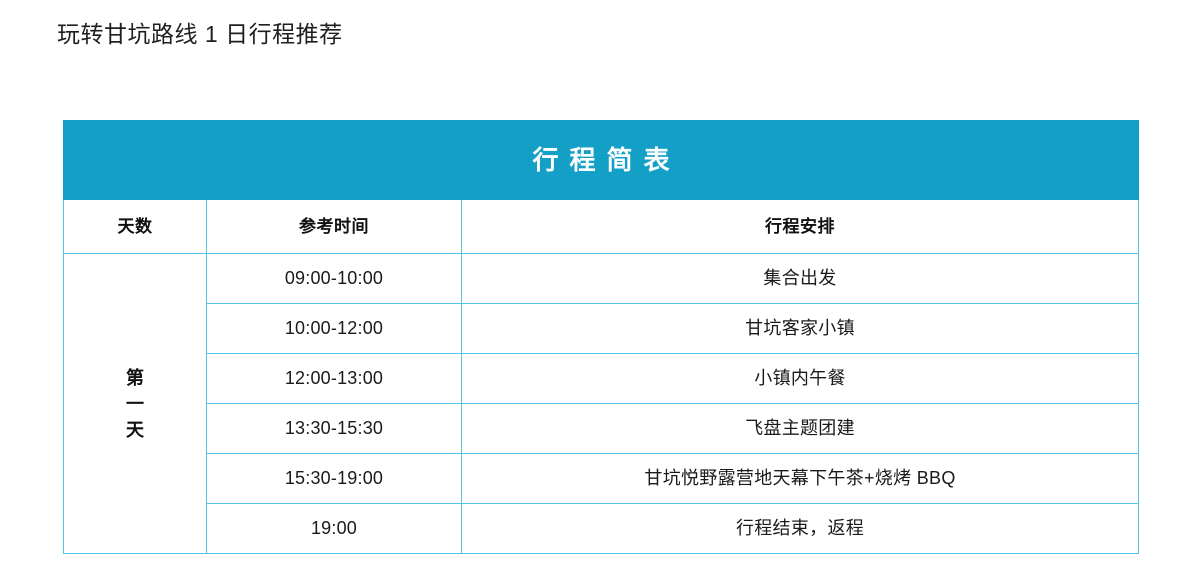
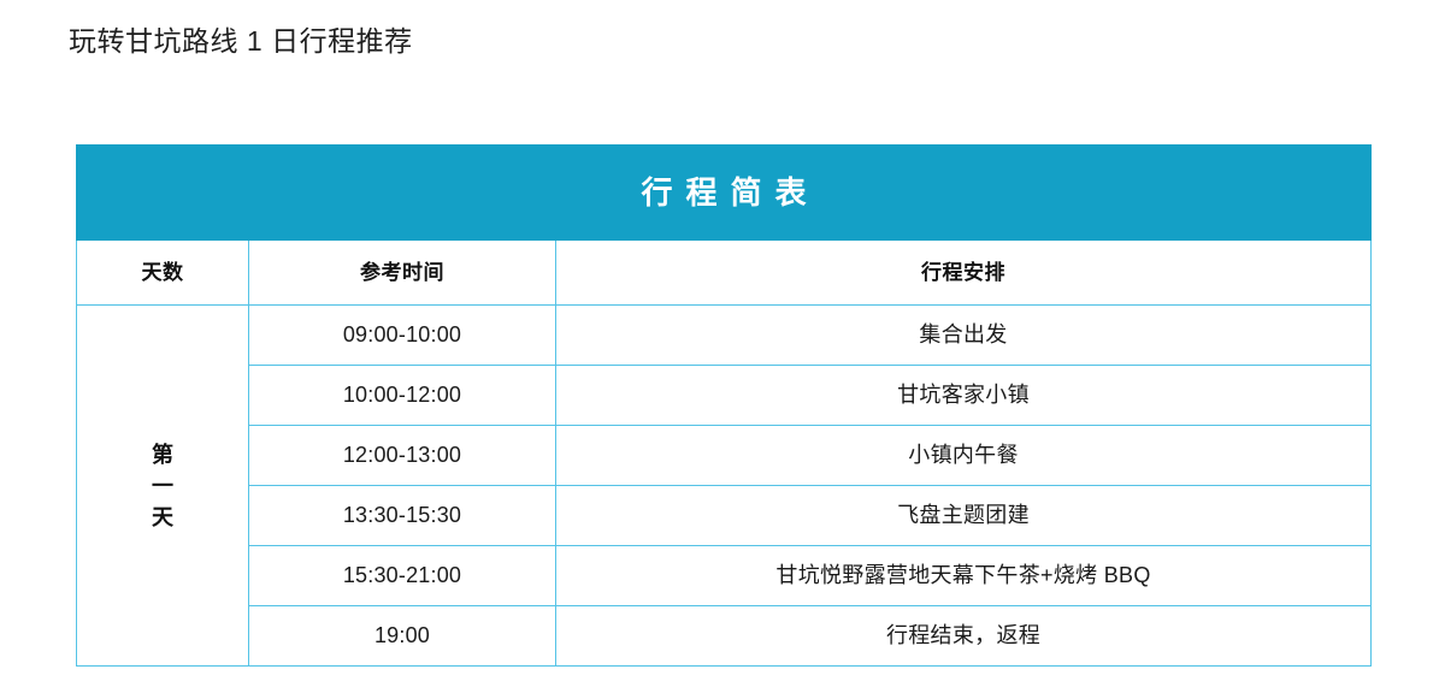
  玩转甘坑路线 1 日行程推荐
  行程简表
  天数	参考时间	行程安排
  第一天	09:00-10:00	集合出发
  10:00-12:00	甘坑客家小镇
  12:00-13:00	小镇内午餐
  13:30-15:30	飞盘主题团建
- 15:30-19:00	甘坑悦野露营地天幕下午茶+烧烤 BBQ
+ 15:30-21:00	甘坑悦野露营地天幕下午茶+烧烤 BBQ
  19:00	行程结束，返程
